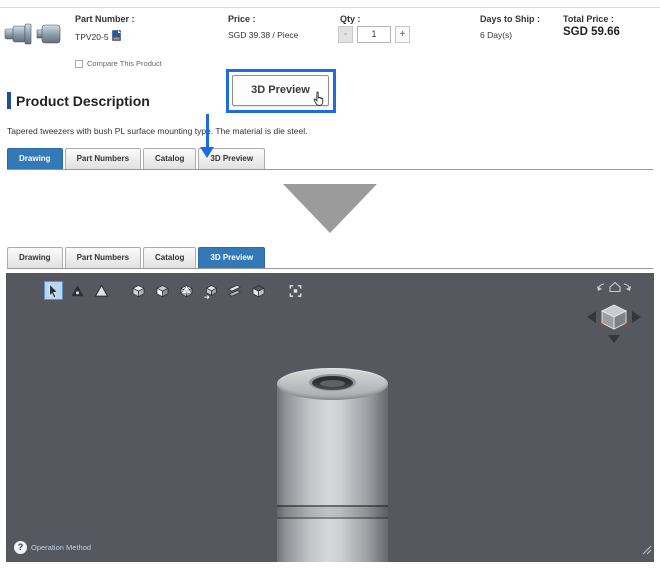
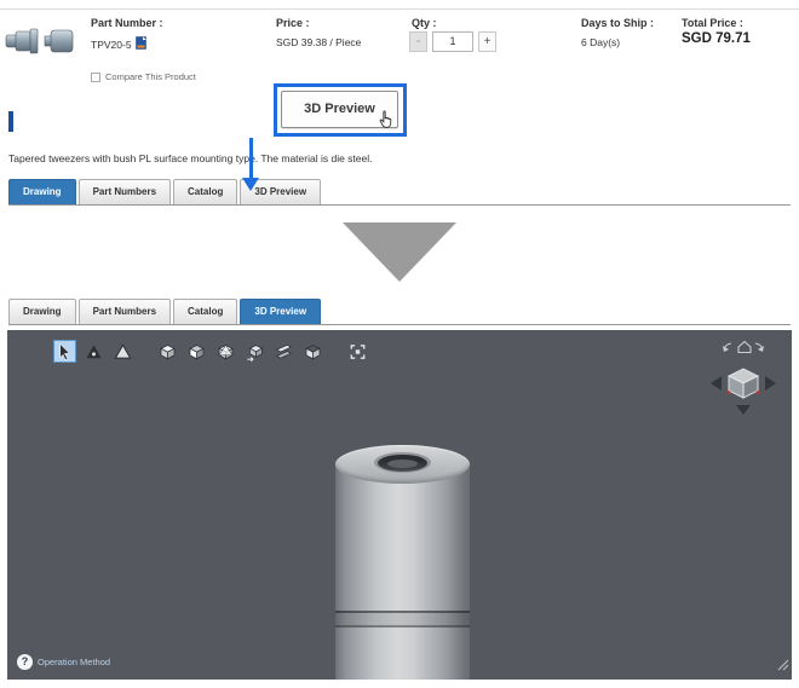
  Part Number :
  TPV20-5
  Compare This Product
  Price :
  SGD 39.38 / Piece
  Qty :
  -
  1
  +
  Days to Ship :
  6 Day(s)
  Total Price :
- SGD 59.66
+ SGD 79.71
  3D Preview
- Product Description
  Tapered tweezers with bush PL surface mounting typ. The material is die steel.
  Drawing
  Part Numbers
  Catalog
  3D Preview
  Drawing
  Part Numbers
  Catalog
  3D Preview
  ?
  Operation Method
